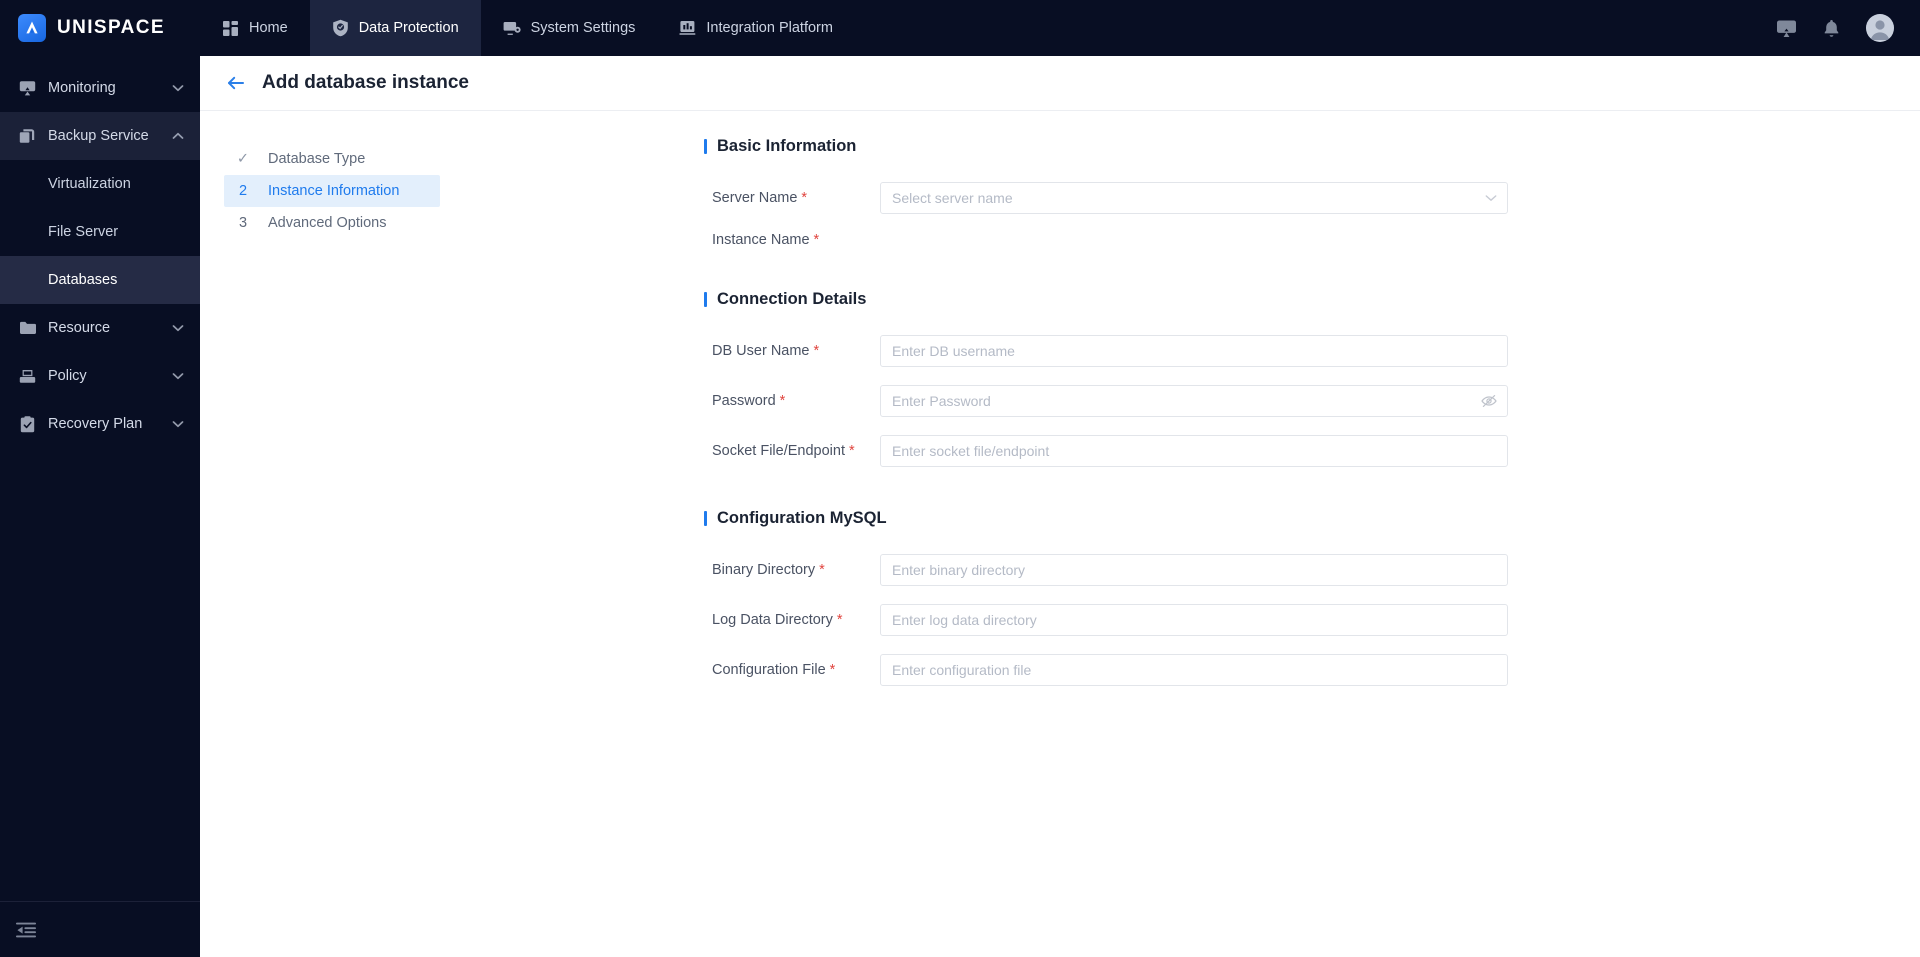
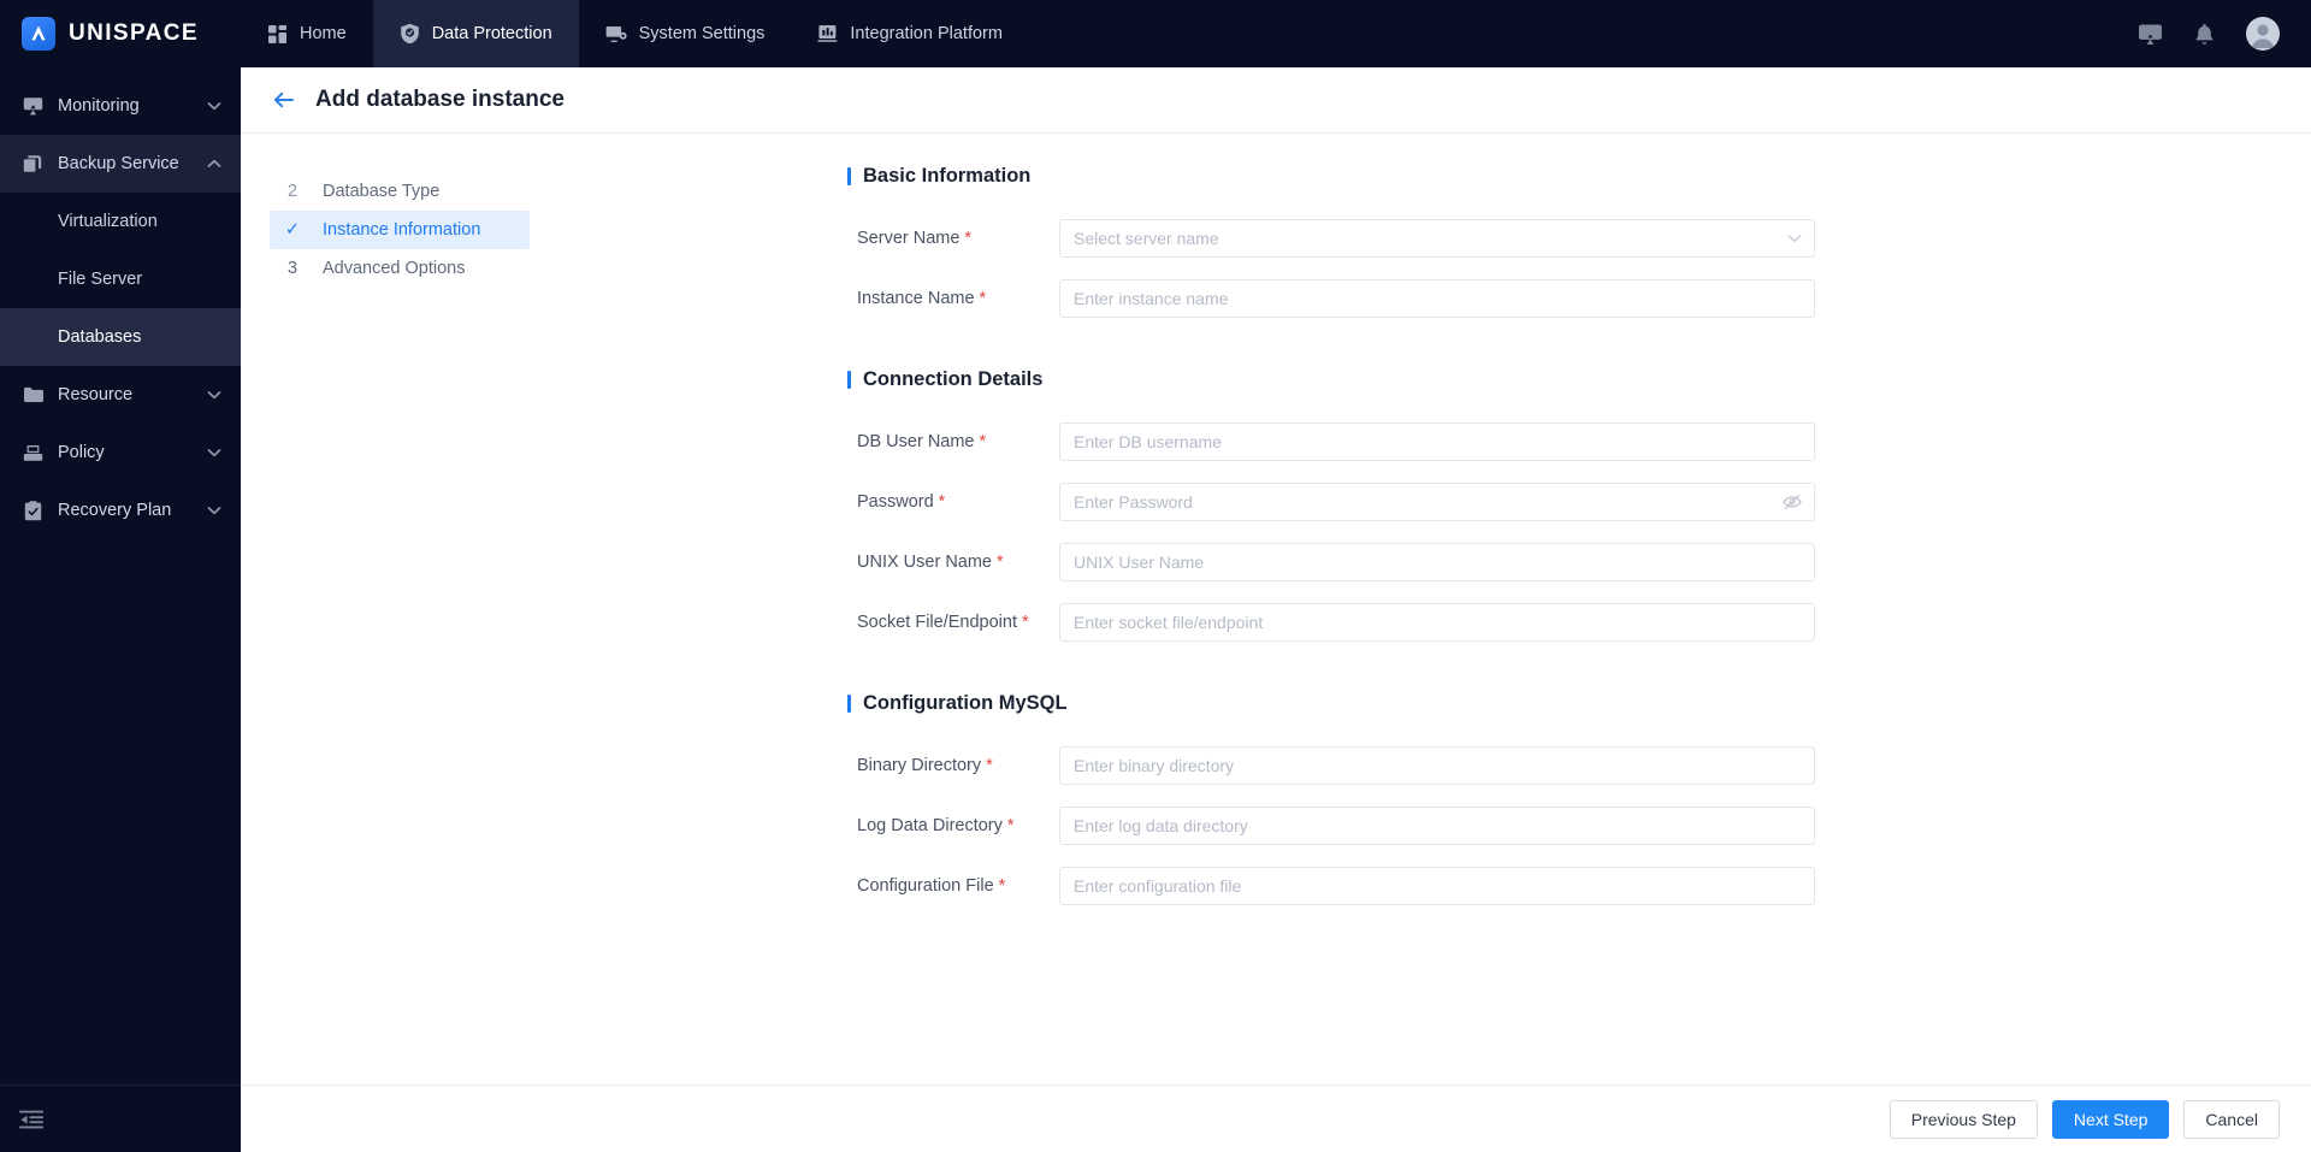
  UNISPACE
  Home
  Data Protection
  System Settings
  Integration Platform
  Monitoring
  Backup Service
  Virtualization
  File Server
  Databases
  Resource
  Policy
  Recovery Plan
  Add database instance
- ✓
+ 2
  Database Type
- 2
+ ✓
  Instance Information
  3
  Advanced Options
  Basic Information
  Server Name *
  Select server name
  Instance Name *
+ Enter instance name
  Connection Details
  DB User Name *
  Enter DB username
  Password *
  Enter Password
+ UNIX User Name *
+ UNIX User Name
  Socket File/Endpoint *
  Enter socket file/endpoint
  Configuration MySQL
  Binary Directory *
  Enter binary directory
  Log Data Directory *
  Enter log data directory
  Configuration File *
  Enter configuration file
+ Previous Step
+ Next Step
+ Cancel
